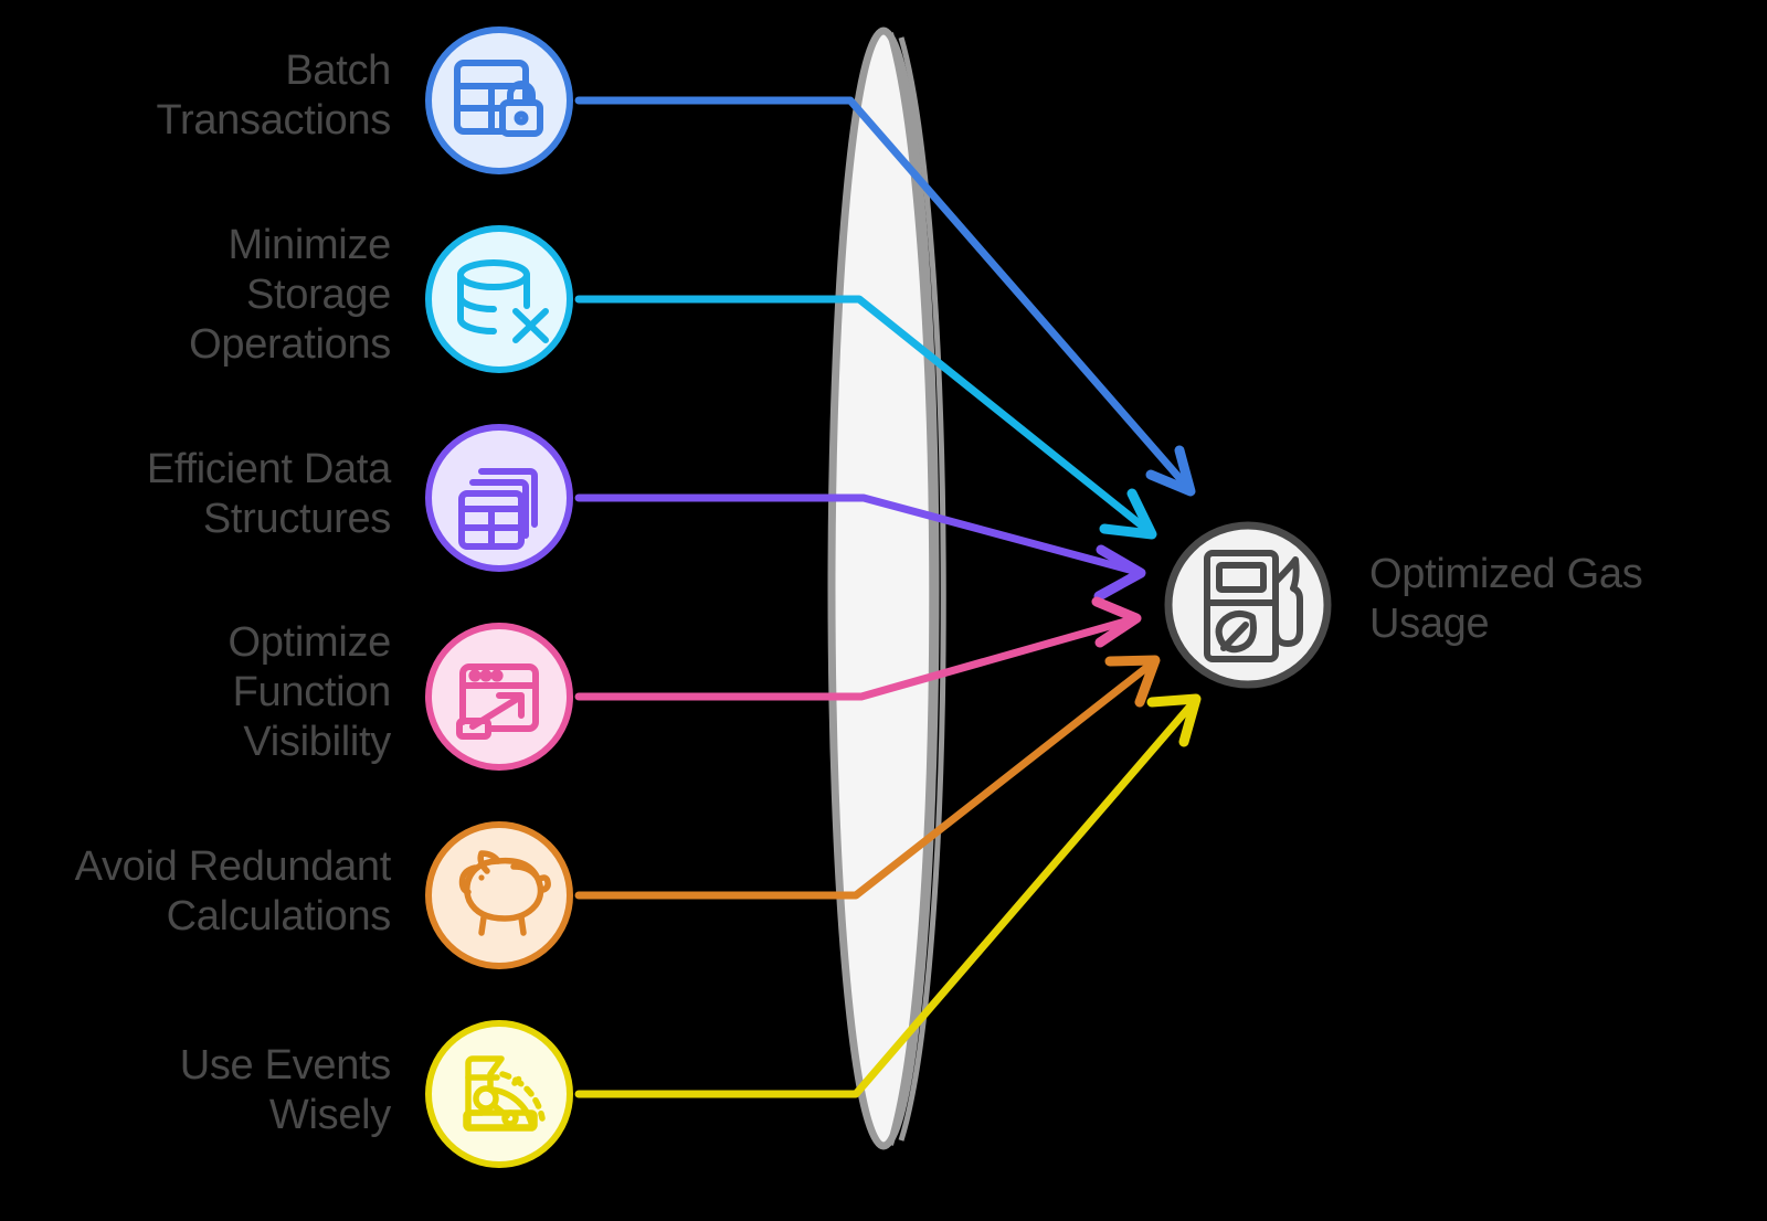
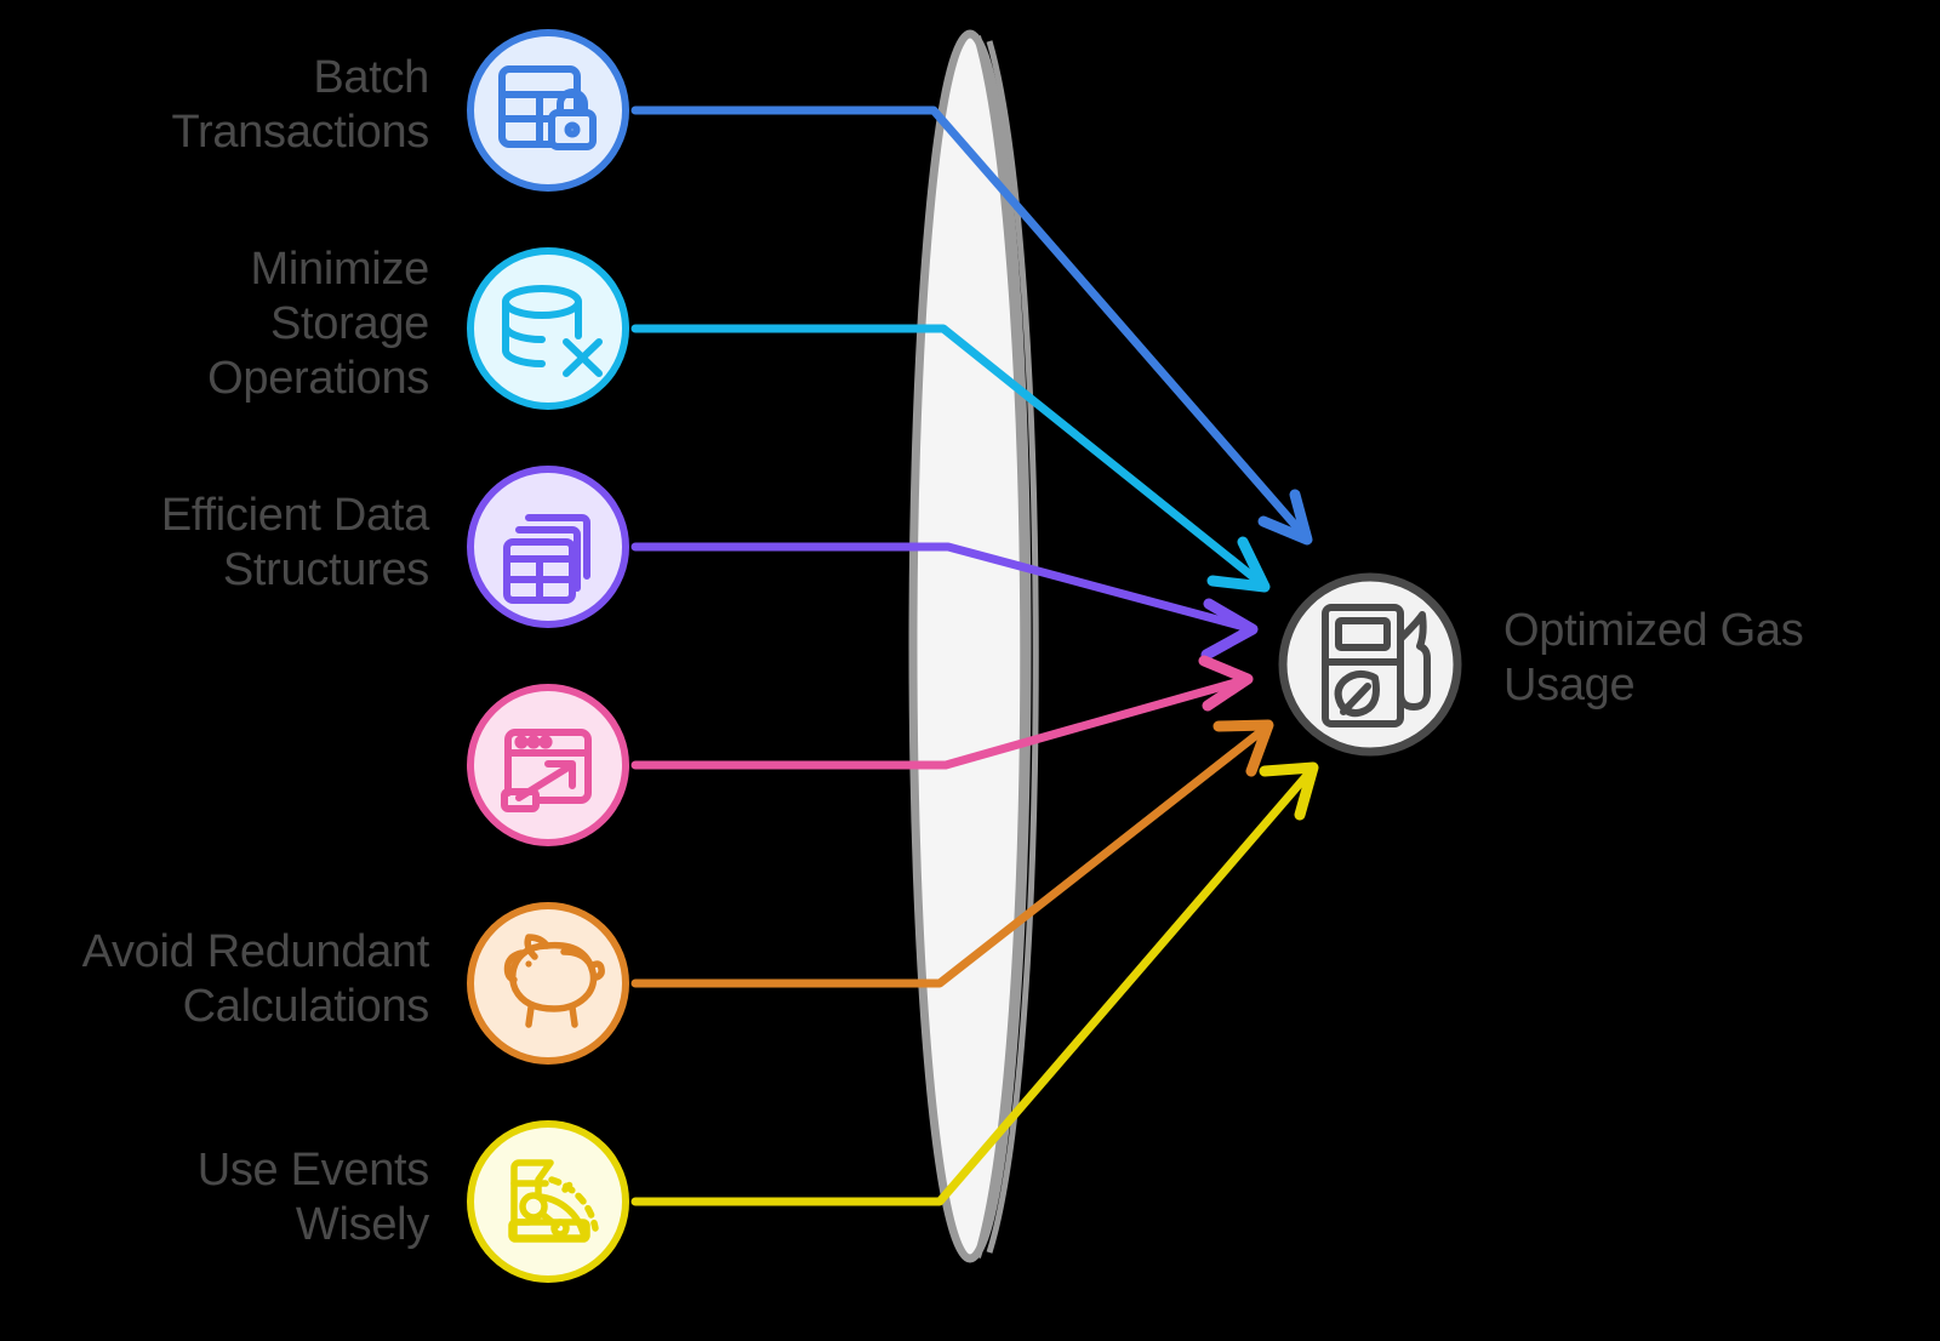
  Batch
  Transactions
  Minimize
  Storage
  Operations
  Efficient Data
  Structures
- Optimize
- Function
- Visibility
  Avoid Redundant
  Calculations
  Use Events
  Wisely
  Optimized Gas
  Usage
